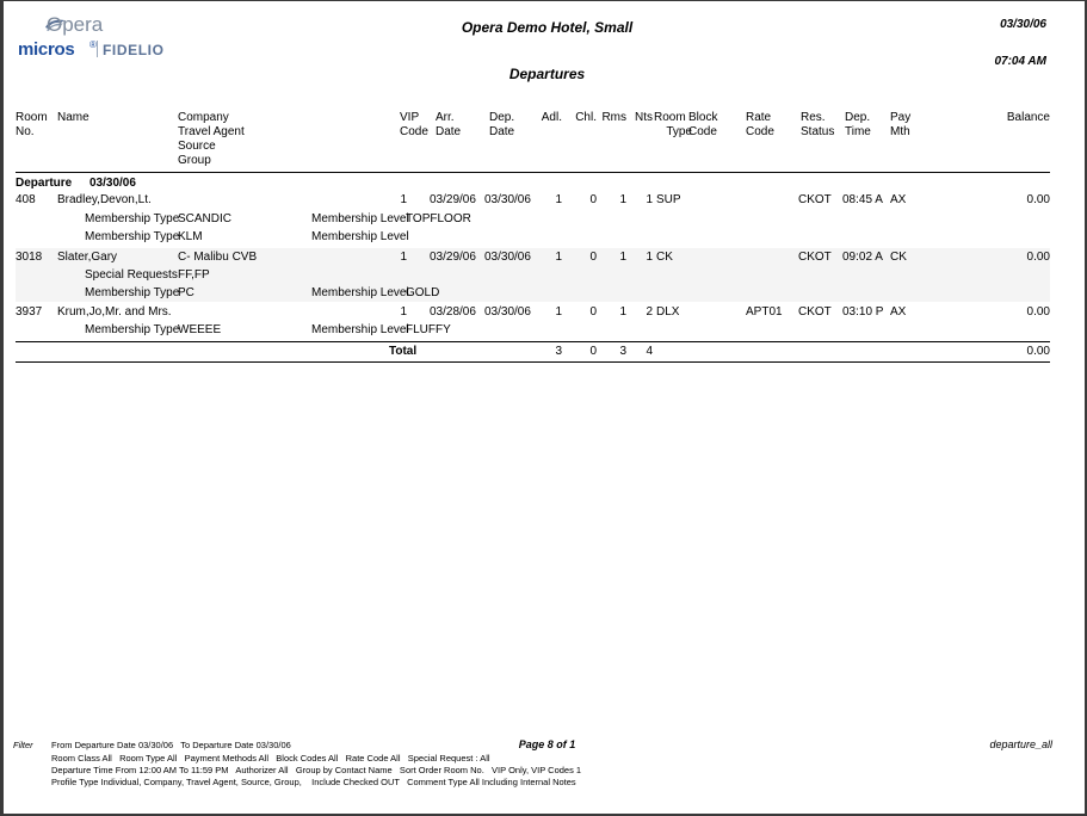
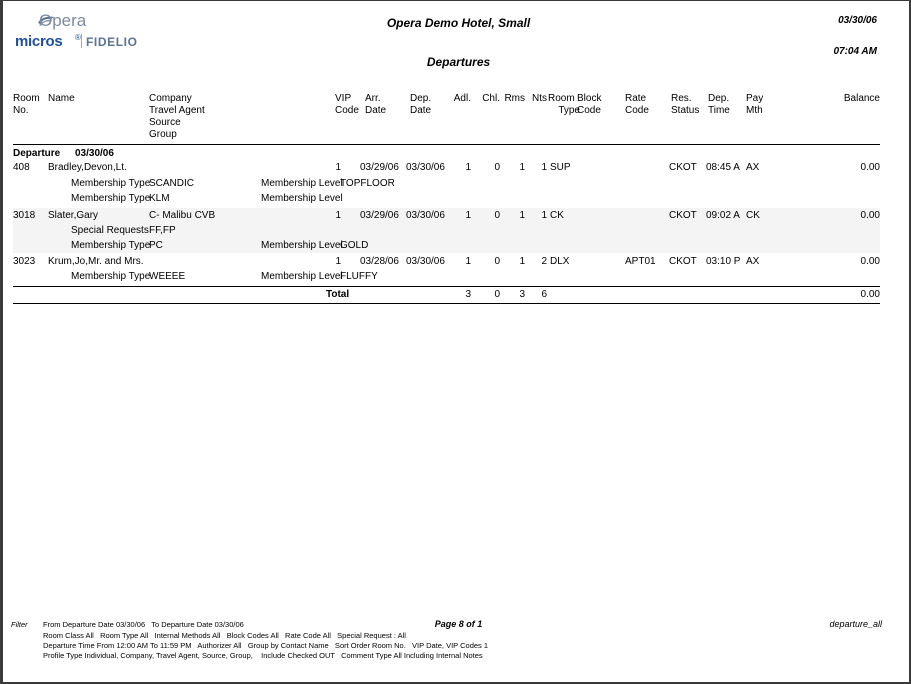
  Opera
  micros
  ®
  FIDELIO
  Opera Demo Hotel, Small
  Departures
  03/30/06
  07:04 AM
  Room
  No.
  Name
  Company
  Travel Agent
  Source
  Group
  VIP
  Code
  Arr.
  Date
  Dep.
  Date
  Adl.
  Chl.
  Rms
  Nts
  Room
  Type
  Block
  Code
  Rate
  Code
  Res.
  Status
  Dep.
  Time
  Pay
  Mth
  Balance
  Departure
  03/30/06
  408
  Bradley,Devon,Lt.
  1
  03/29/06
  03/30/06
  1
  0
  1
  1
  SUP
  CKOT
  08:45 A
  AX
  0.00
  Membership Type
  SCANDIC
  Membership Level
  TOPFLOOR
  Membership Type
  KLM
  Membership Level
  3018
  Slater,Gary
  C- Malibu CVB
  1
  03/29/06
  03/30/06
  1
  0
  1
  1
  CK
  CKOT
  09:02 A
  CK
  0.00
  Special Requests
  FF,FP
  Membership Type
  PC
  Membership Level
  GOLD
- 3937
+ 3023
  Krum,Jo,Mr. and Mrs.
  1
  03/28/06
  03/30/06
  1
  0
  1
  2
  DLX
  APT01
  CKOT
  03:10 P
  AX
  0.00
  Membership Type
  WEEEE
  Membership Level
  FLUFFY
  Total
  3
  0
  3
- 4
+ 6
  0.00
  Page 8 of 1
  departure_all
  Filter
  From Departure Date 03/30/06 To Departure Date 03/30/06
- Room Class All Room Type All Payment Methods All Block Codes All Rate Code All Special Request : All
+ Room Class All Room Type All Internal Methods All Block Codes All Rate Code All Special Request : All
- Departure Time From 12:00 AM To 11:59 PM Authorizer All Group by Contact Name Sort Order Room No. VIP Only, VIP Codes 1
+ Departure Time From 12:00 AM To 11:59 PM Authorizer All Group by Contact Name Sort Order Room No. VIP Date, VIP Codes 1
  Profile Type Individual, Company, Travel Agent, Source, Group, Include Checked OUT Comment Type All Including Internal Notes
